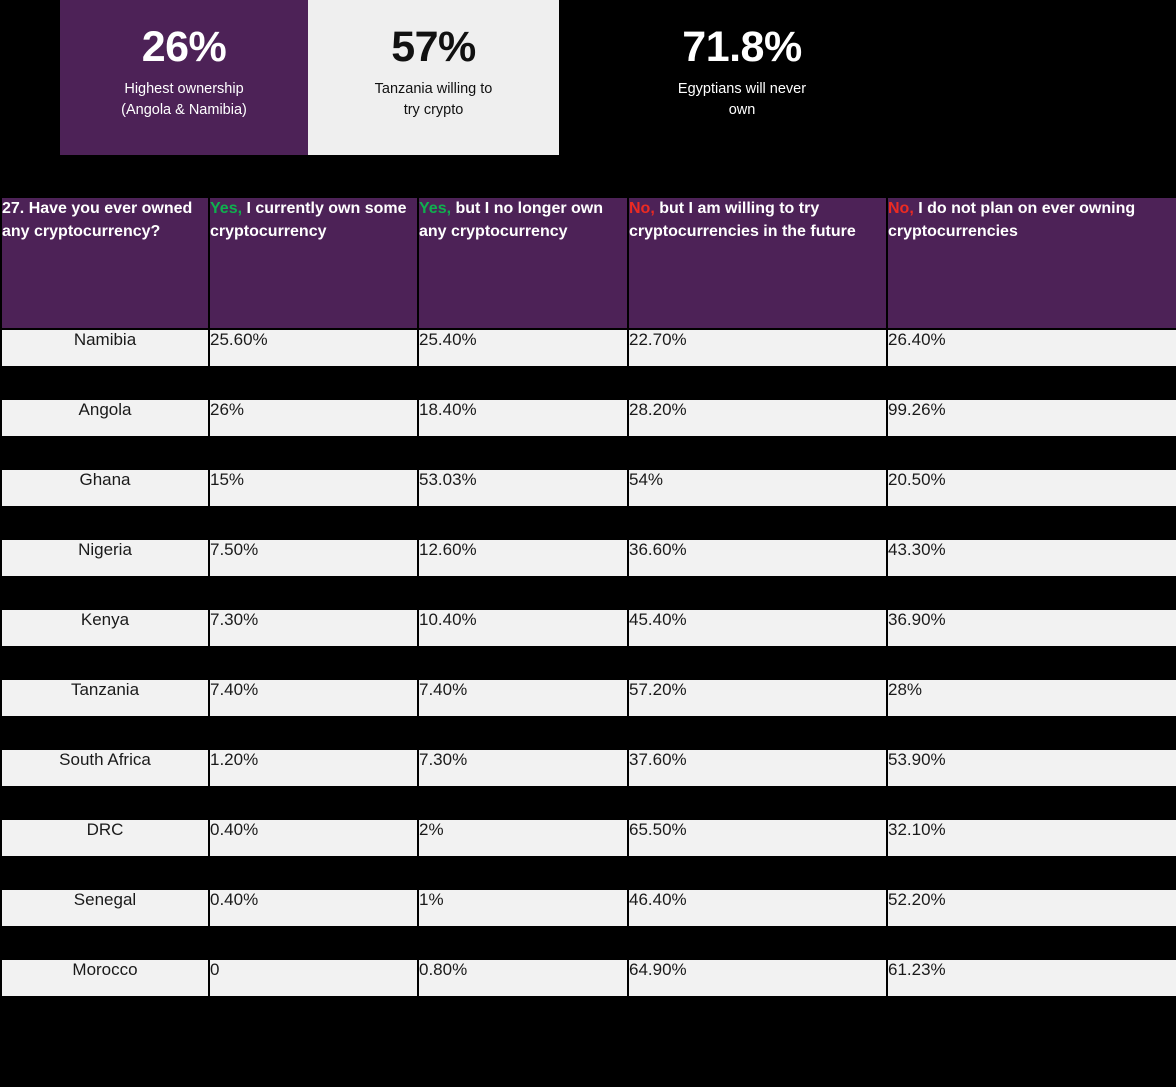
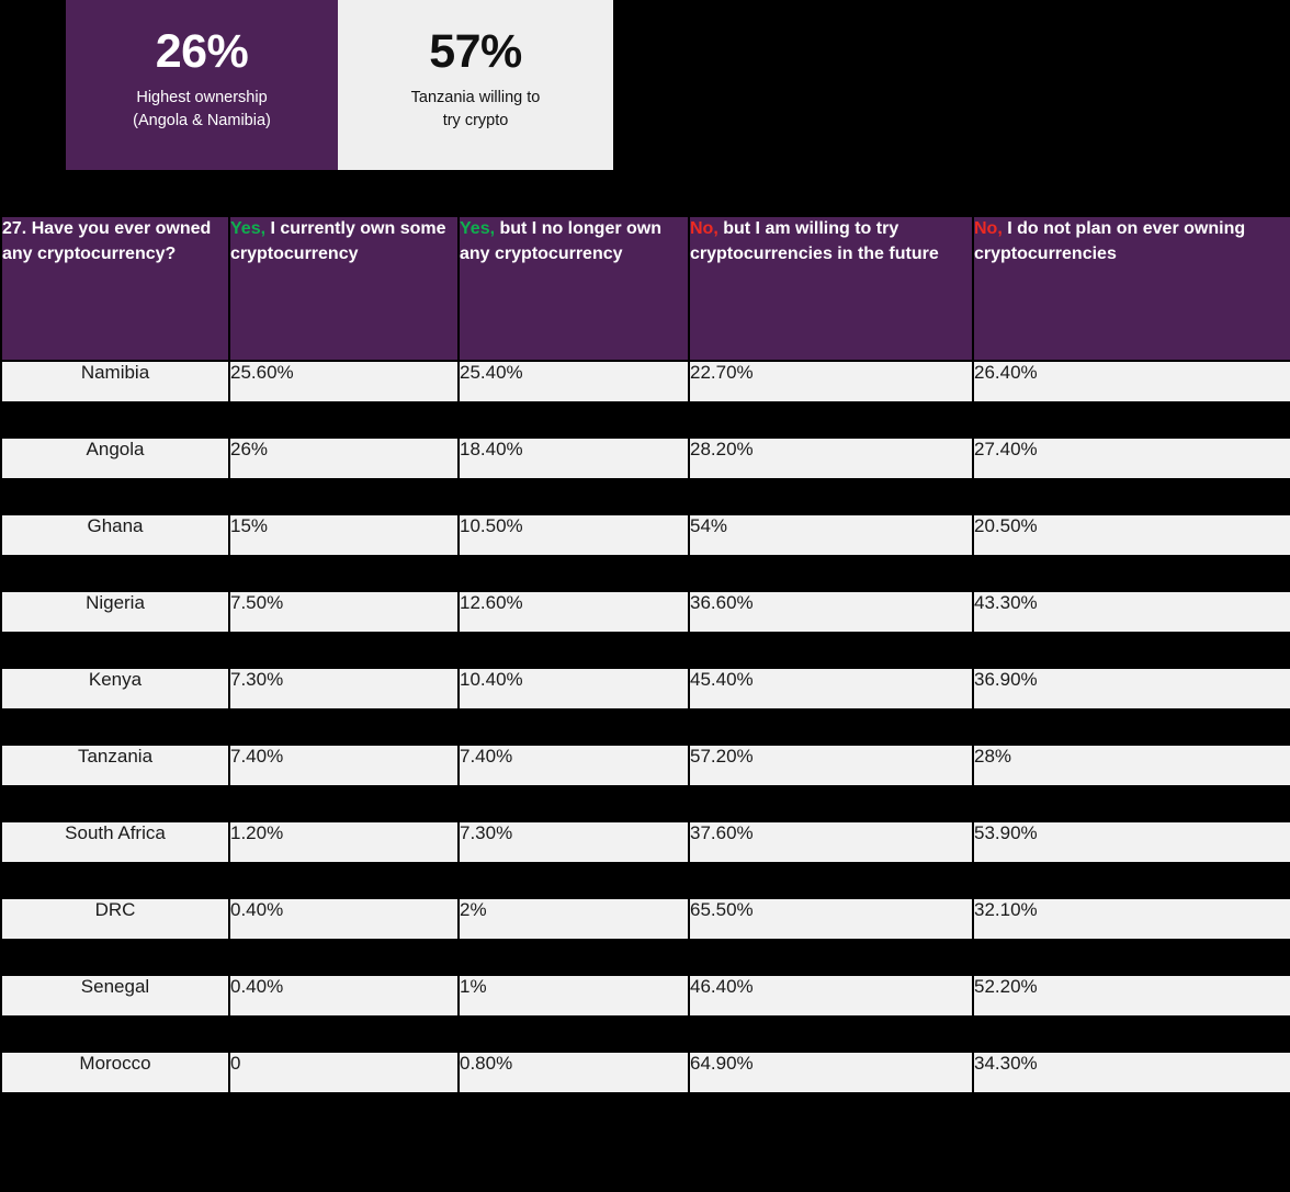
  26%
  Highest ownership
  (Angola & Namibia)
  57%
  Tanzania willing to
  try crypto
- 71.8%
- Egyptians will never
- own
  27. Have you ever owned any cryptocurrency?	Yes, I currently own some cryptocurrency	Yes, but I no longer own any cryptocurrency	No, but I am willing to try cryptocurrencies in the future	No, I do not plan on ever owning cryptocurrencies
  Namibia	25.60%	25.40%	22.70%	26.40%
- Angola	26%	18.40%	28.20%	99.26%
+ Angola	26%	18.40%	28.20%	27.40%
- Ghana	15%	53.03%	54%	20.50%
+ Ghana	15%	10.50%	54%	20.50%
  Nigeria	7.50%	12.60%	36.60%	43.30%
  Kenya	7.30%	10.40%	45.40%	36.90%
  Tanzania	7.40%	7.40%	57.20%	28%
  South Africa	1.20%	7.30%	37.60%	53.90%
  DRC	0.40%	2%	65.50%	32.10%
  Senegal	0.40%	1%	46.40%	52.20%
- Morocco	0	0.80%	64.90%	61.23%
+ Morocco	0	0.80%	64.90%	34.30%
